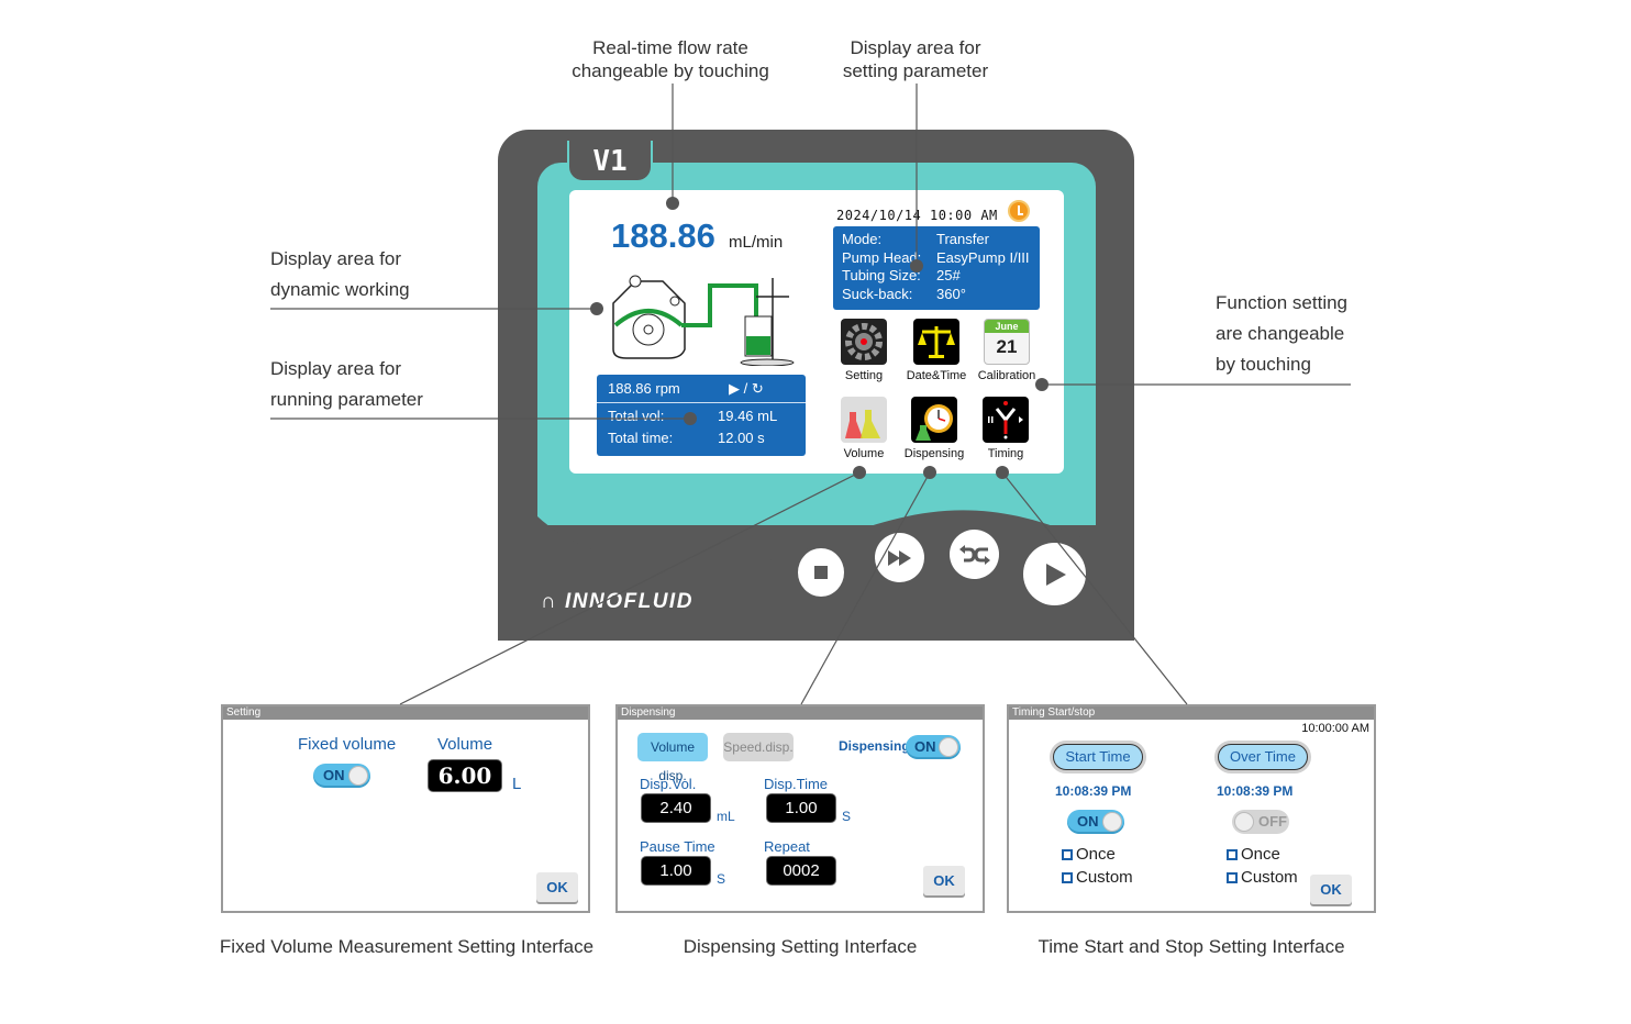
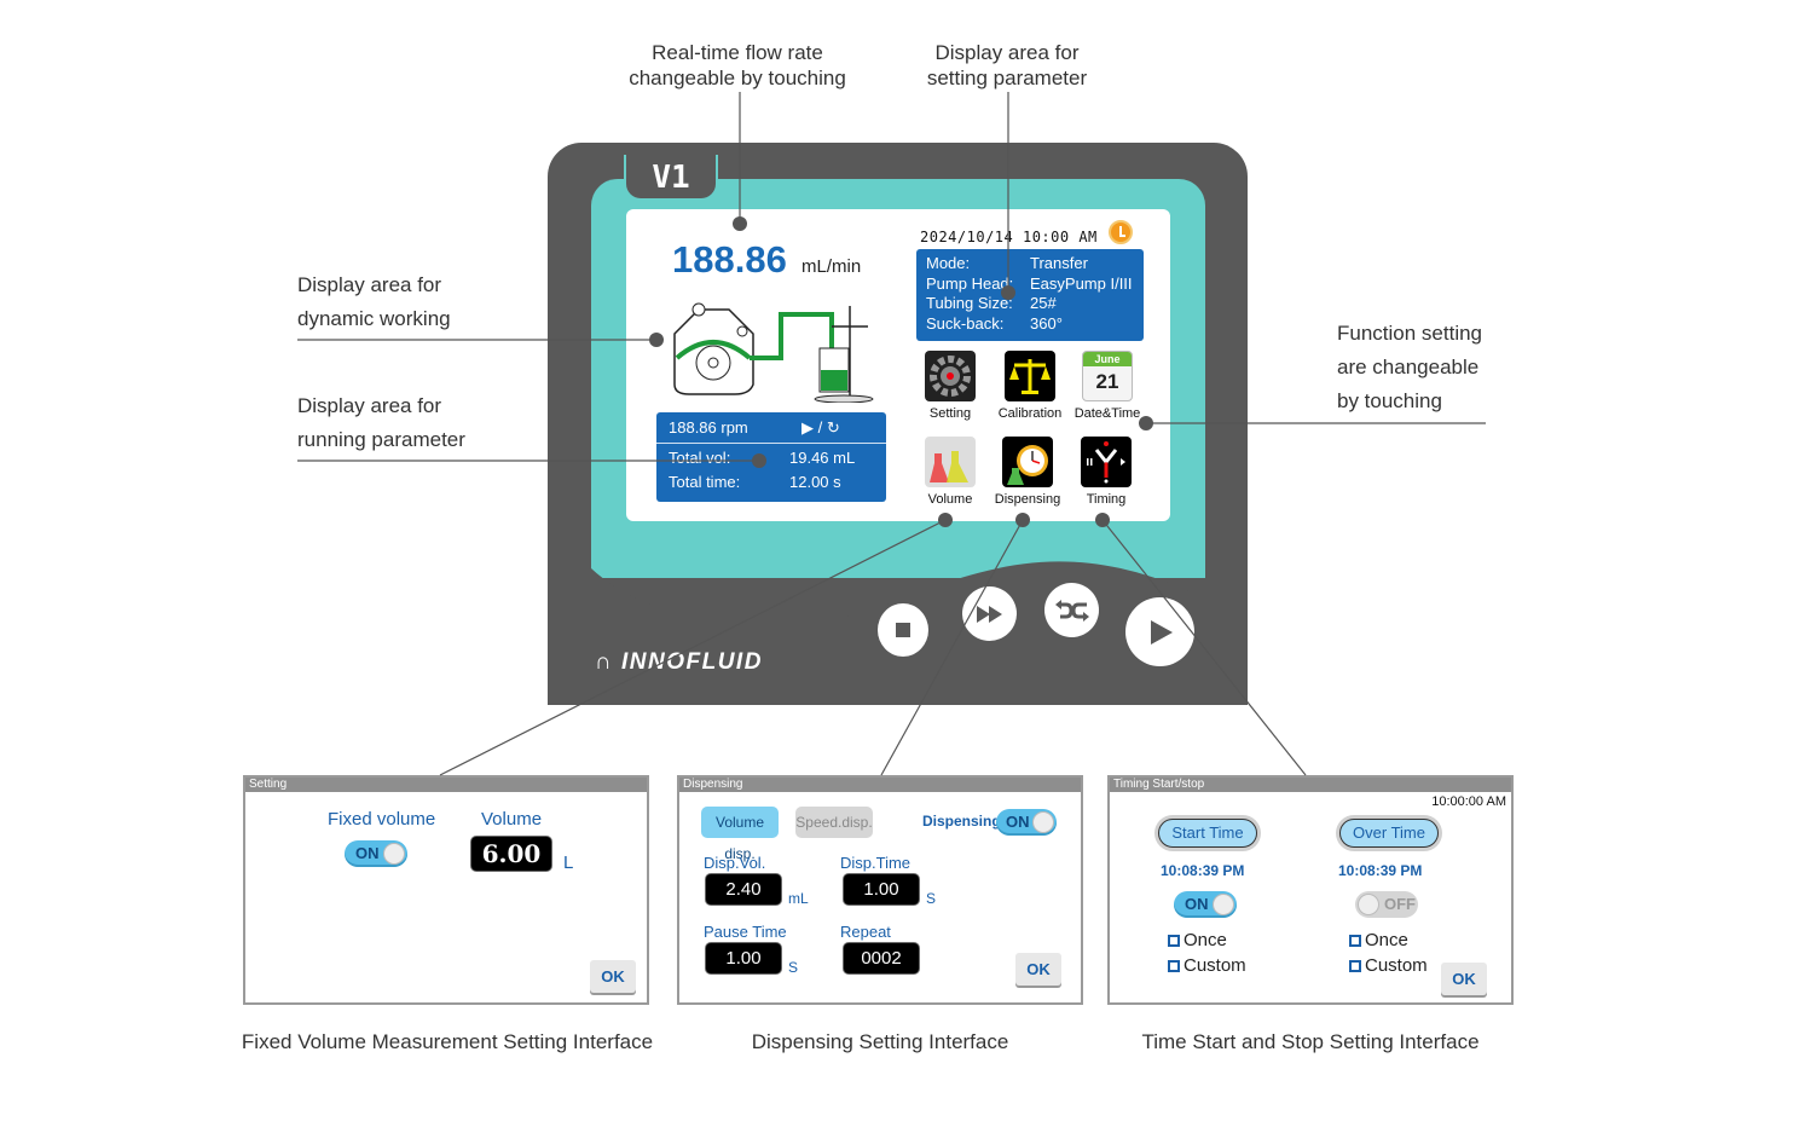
  Real-time flow rate
  changeable by touching
  Display area for
  setting parameter
  Display area for
  dynamic working
  Display area for
  running parameter
  Function setting
  are changeable
  by touching
  V1
  188.86
  mL/min
  2024/10/1 10:00 AM
  Mode:
  Transfer
  Pump Head:
  EasyPump I/III
  Tubing Size:
  25#
  Suck-back:
  360°
  188.86 rpm
  ▶ / ↻
  Total vol:
  19.46 mL
  Total time:
  12.00 s
  Setting
- Date&Time
+ Calibration
  June
  21
- Calibration
+ Date&Time
  Volume
  Dispensing
  Timing
  ∩ INNOFLUID
  Setting
  Fixed volume
  Volume
  ON
  6.00
  L
  OK
  Dispensing
  Volume disp.
  Speed.disp.
  Dispensin
  ON
  Disp.Vol.
  2.40
  mL
  Disp.Time
  1.00
  S
  Pause Time
  1.00
  S
  Repeat
  0002
  OK
  Timing Start/stop
  10:00:00 AM
  Start Time
  10:08:39 PM
  ON
  Once
  Custom
  Over Time
  10:08:39 PM
  OFF
  Once
  Custom
  OK
  Fixed Volume Measurement Setting Interface
  Dispensing Setting Interface
  Time Start and Stop Setting Interface
